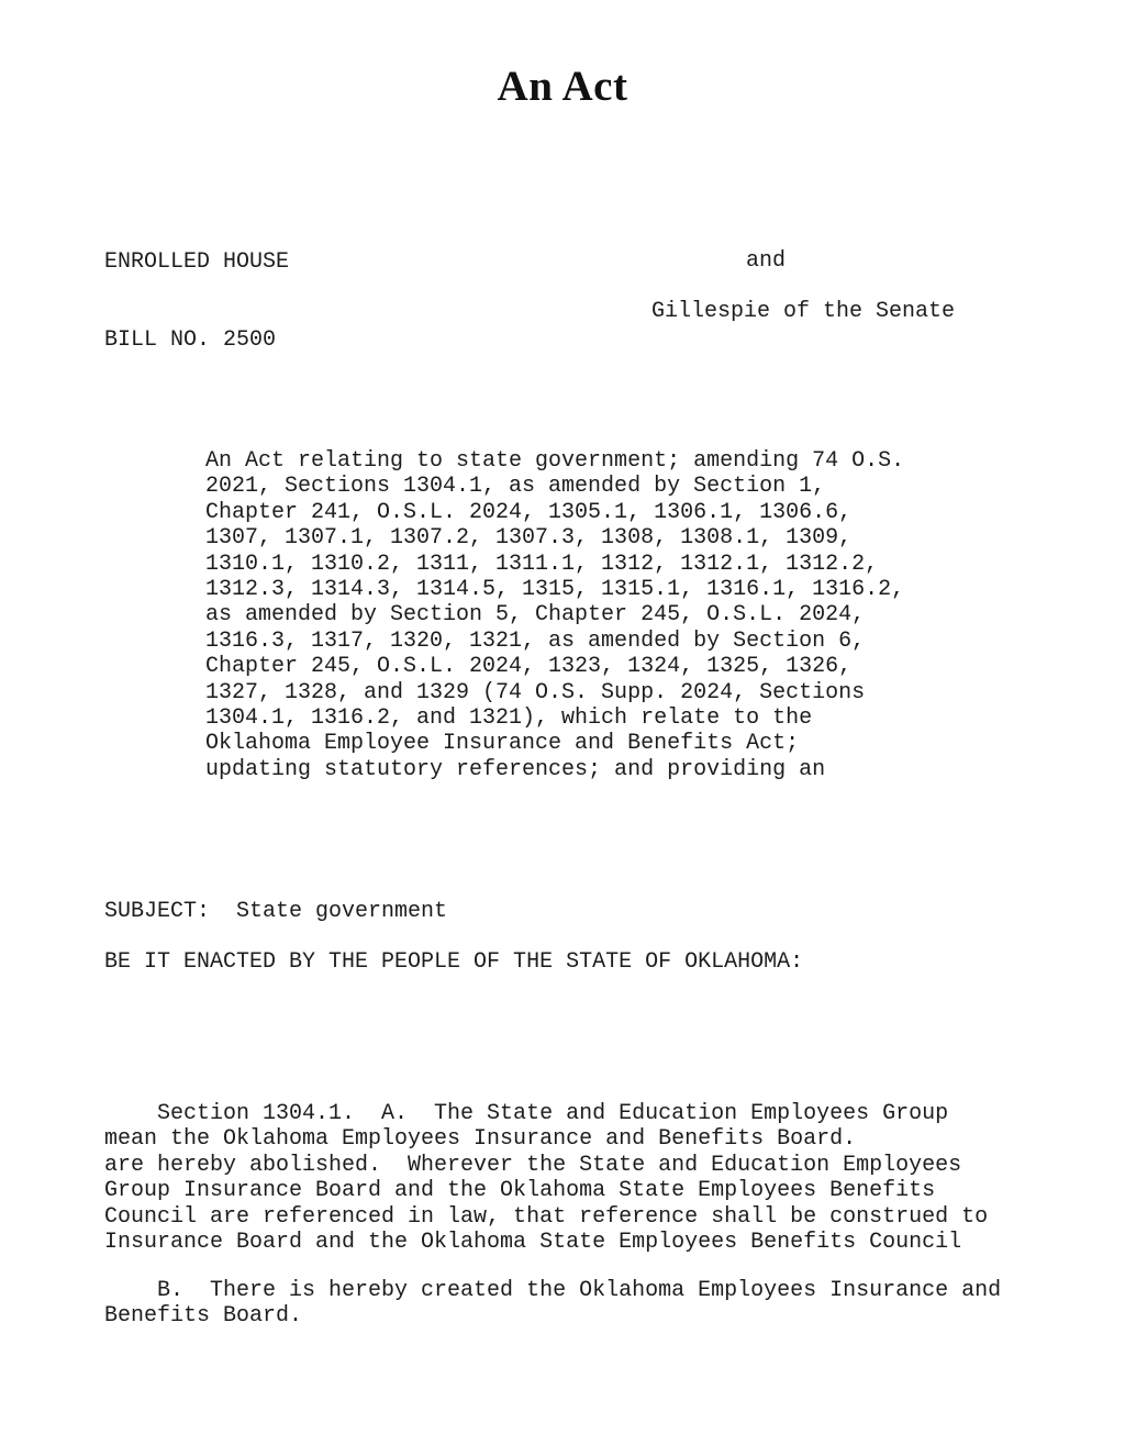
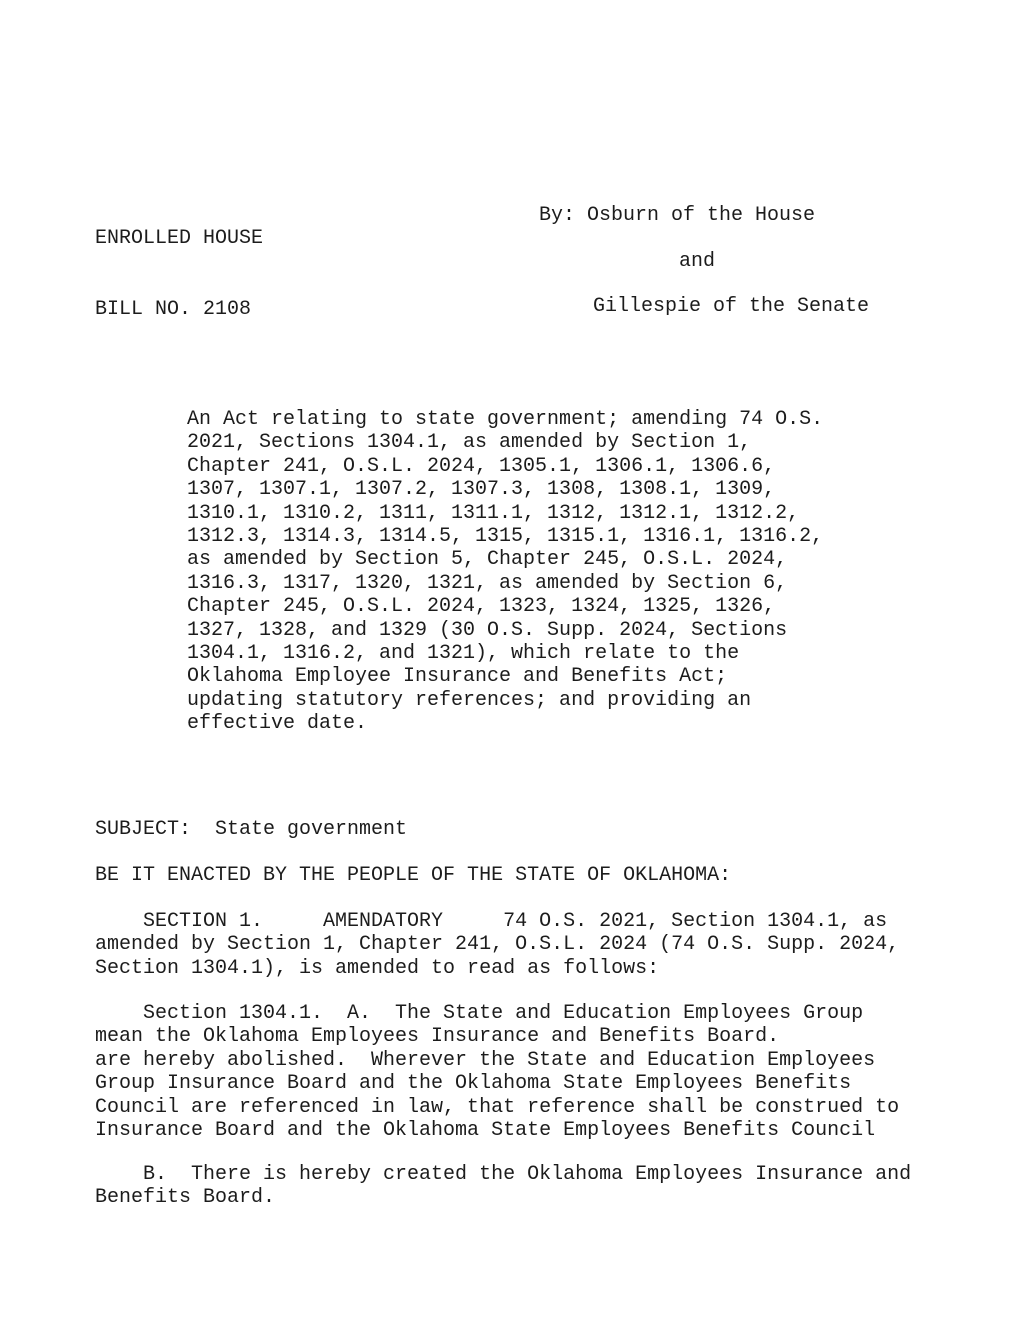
- An Act
  ENROLLED HOUSE
- BILL NO. 2500
+ BILL NO. 2108
+ By: Osburn of the House
  and
  Gillespie of the Senate
  An Act relating to state government; amending 74 O.S.
  2021, Sections 1304.1, as amended by Section 1,
  Chapter 241, O.S.L. 2024, 1305.1, 1306.1, 1306.6,
  1307, 1307.1, 1307.2, 1307.3, 1308, 1308.1, 1309,
  1310.1, 1310.2, 1311, 1311.1, 1312, 1312.1, 1312.2,
  1312.3, 1314.3, 1314.5, 1315, 1315.1, 1316.1, 1316.2,
  as amended by Section 5, Chapter 245, O.S.L. 2024,
  1316.3, 1317, 1320, 1321, as amended by Section 6,
  Chapter 245, O.S.L. 2024, 1323, 1324, 1325, 1326,
- 1327, 1328, and 1329 (74 O.S. Supp. 2024, Sections
+ 1327, 1328, and 1329 (30 O.S. Supp. 2024, Sections
  1304.1, 1316.2, and 1321), which relate to the
  Oklahoma Employee Insurance and Benefits Act;
  updating statutory references; and providing an
+ effective date.
  SUBJECT: State government
  BE IT ENACTED BY THE PEOPLE OF THE STATE OF OKLAHOMA:
+ SECTION 1. AMENDATORY 74 O.S. 2021, Section 1304.1, as
+ amended by Section 1, Chapter 241, O.S.L. 2024 (74 O.S. Supp. 2024,
+ Section 1304.1), is amended to read as follows:
  Section 1304.1. A. The State and Education Employees Group
  mean the Oklahoma Employees Insurance and Benefits Board.
  are hereby abolished. Wherever the State and Education Employees
  Group Insurance Board and the Oklahoma State Employees Benefits
  Council are referenced in law, that reference shall be construed to
  Insurance Board and the Oklahoma State Employees Benefits Council
  B. There is hereby created the Oklahoma Employees Insurance and
  Benefits Board.
